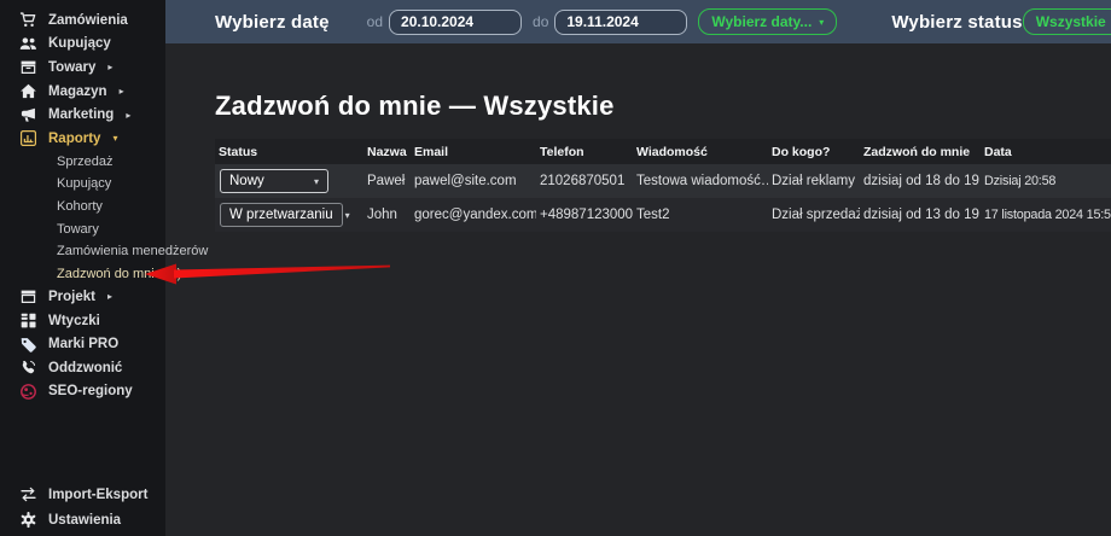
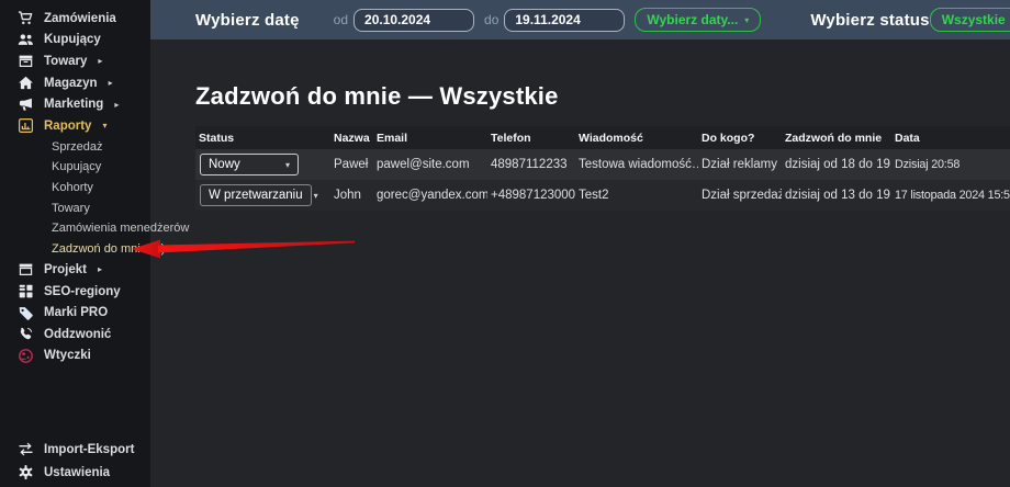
  Zamówienia
  Kupujący
  Towary
  ▸
  Magazyn
  ▸
  Marketing
  ▸
  Raporty
  ▾
  Sprzedaż
  Kupujący
  Kohorty
  Towary
  Zamówienia menedżerów
  Projekt
  ▸
- Wtyczki
+ SEO-regiony
  Marki PRO
  Oddzwonić
- SEO-regiony
+ Wtyczki
  Import-Eksport
  Ustawienia
  Wybierz datę
  od
  20.10.2024
  do
  19.11.2024
  Wybierz daty...
  ▾
  Wybierz status
  Wszystkie
  Zadzwoń do mnie — Wszystkie
  Status
  Nazwa
  Email
  Telefon
  Wiadomość
  Do kogo?
  Zadzwoń do mnie
  Data
  Nowy
  ▾
  Paweł
  pawel@site.com
- 21026870501
+ 48987112233
  Testowa wiadomość…
  Dział reklamy
  dzisiaj od 18 do 19
  Dzisiaj 20:58
  W przetwarzaniu
  ▾
  John
  gorec@yandex.com
  +48987123000
  Test2
  Dział sprzedaż
  dzisiaj od 13 do 19
  17 listopada 2024 15:5
